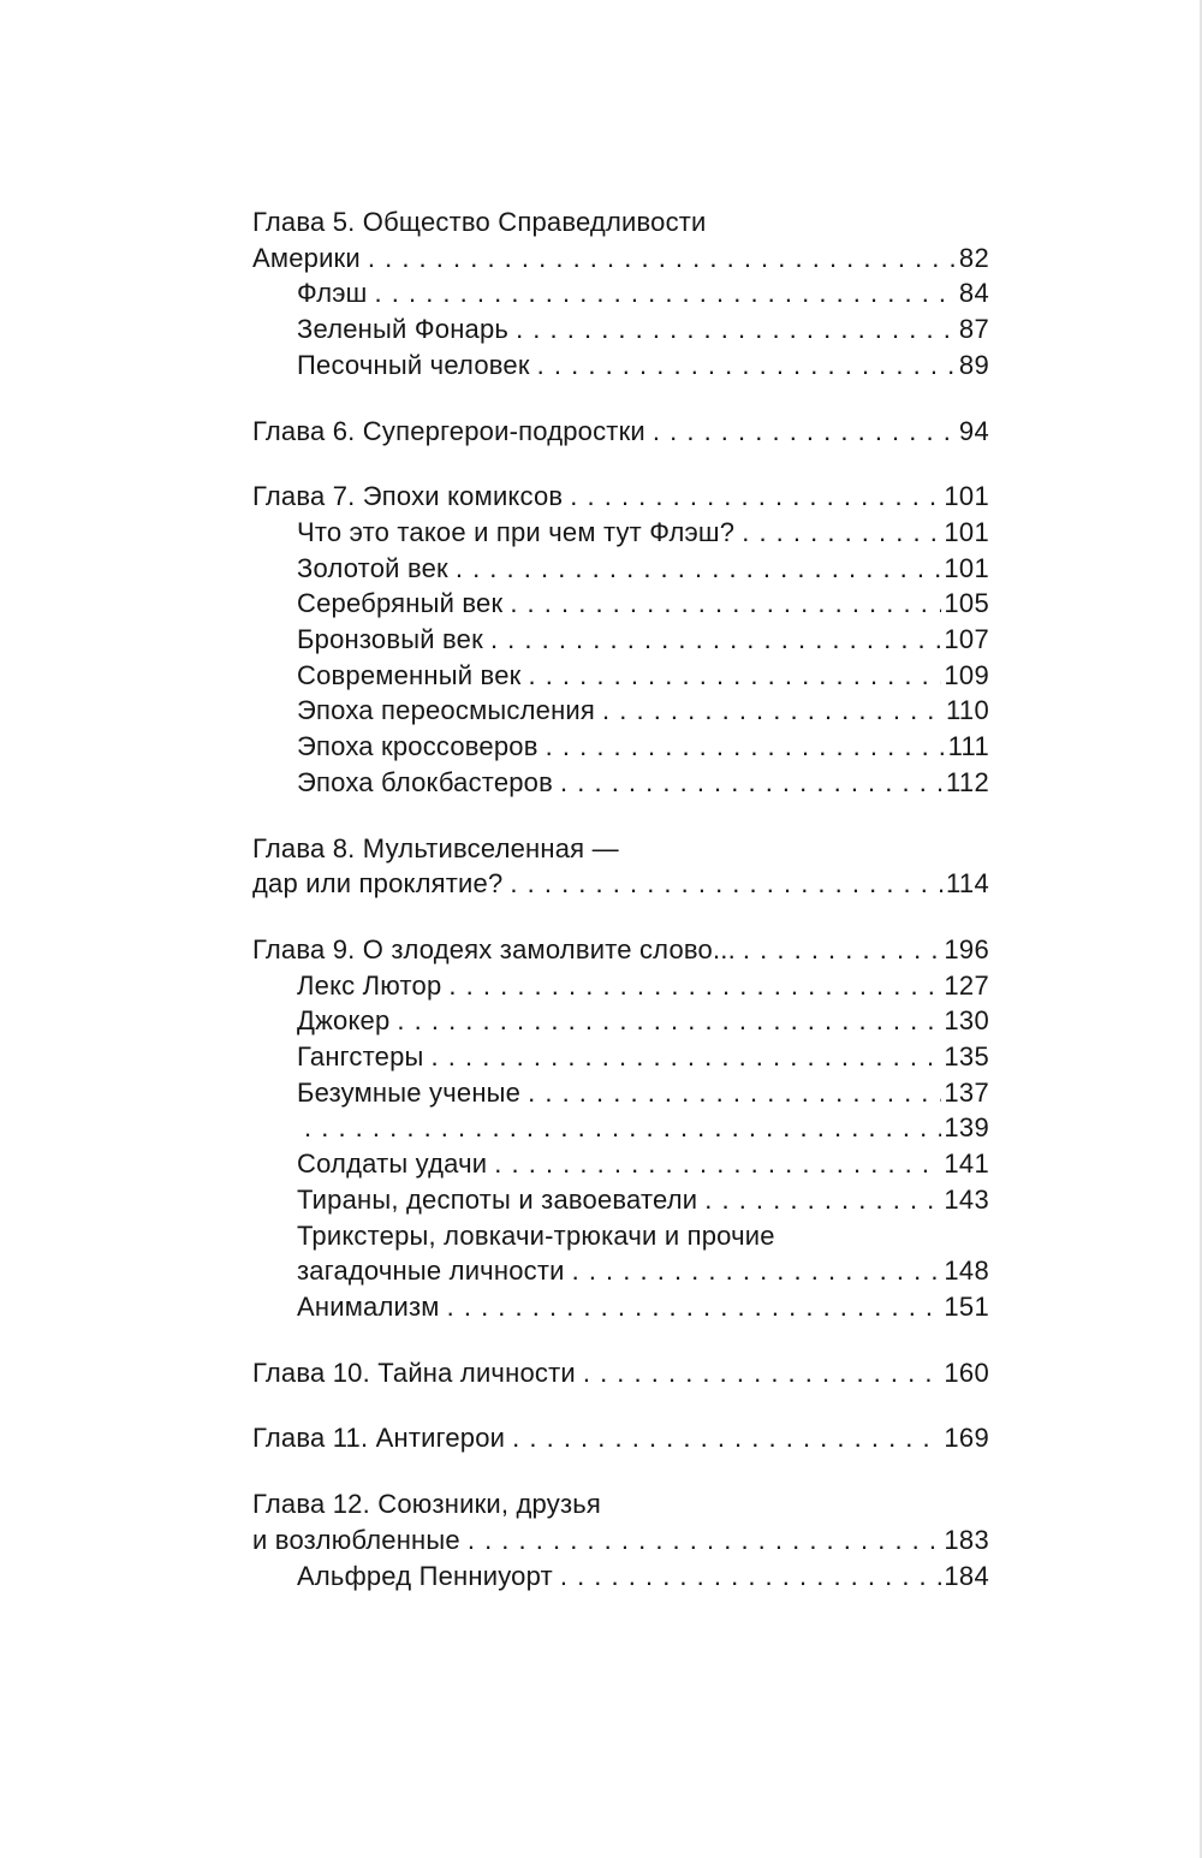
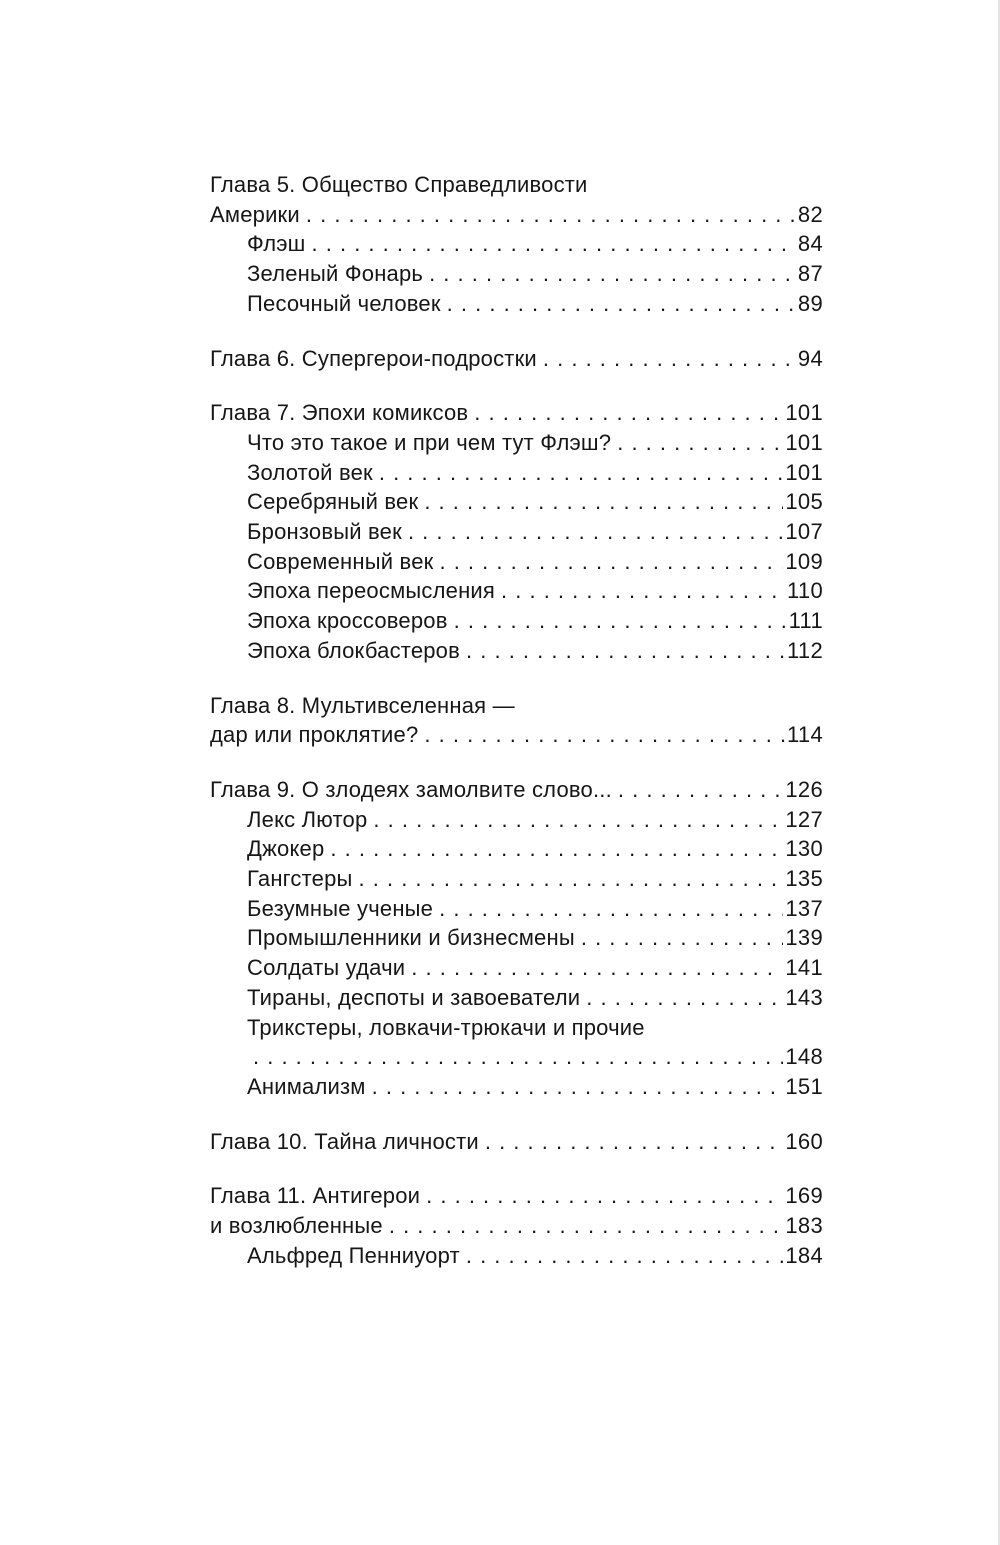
  Глава 5. Общество Справедливости
  Америки
  82
  Флэш
  84
  Зеленый Фонарь
  87
  Песочный человек
  89
  Глава 6. Супергерои-подростки
  94
  Глава 7. Эпохи комиксов
  101
  Что это такое и при чем тут Флэш?
  101
  Золотой век
  101
  Серебряный век
  105
  Бронзовый век
  107
  Современный век
  109
  Эпоха переосмысления
  110
  Эпоха кроссоверов
  111
  Эпоха блокбастеров
  112
  Глава 8. Мультивселенная —
  дар или проклятие?
  114
  Глава 9. О злодеях замолвите слово...
- 196
+ 126
  Лекс Лютор
  127
  Джокер
  130
  Гангстеры
  135
  Безумные ученые
  137
+ Промышленники и бизнесмены
  139
  Солдаты удачи
  141
  Тираны, деспоты и завоеватели
  143
  Трикстеры, ловкачи-трюкачи и прочие
- загадочные личности
  148
  Анимализм
  151
  Глава 10. Тайна личности
  160
  Глава 11. Антигерои
  169
- Глава 12. Союзники, друзья
  и возлюбленные
  183
  Альфред Пенниуорт
  184
